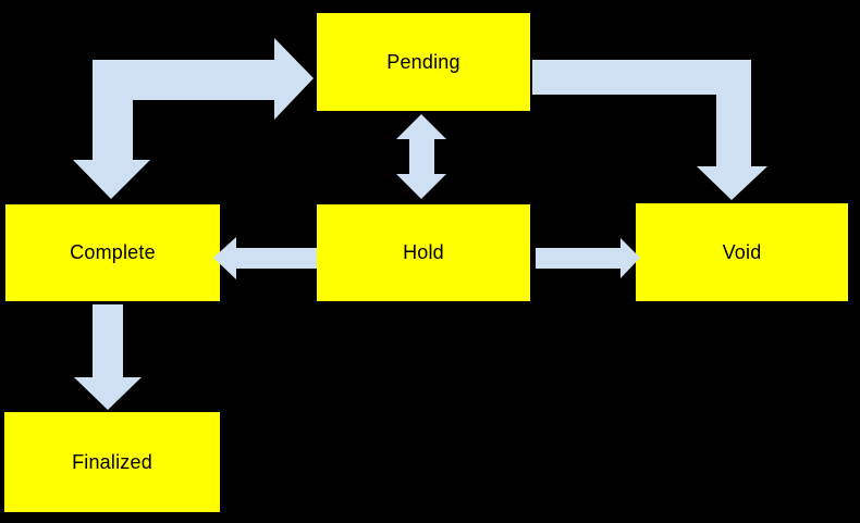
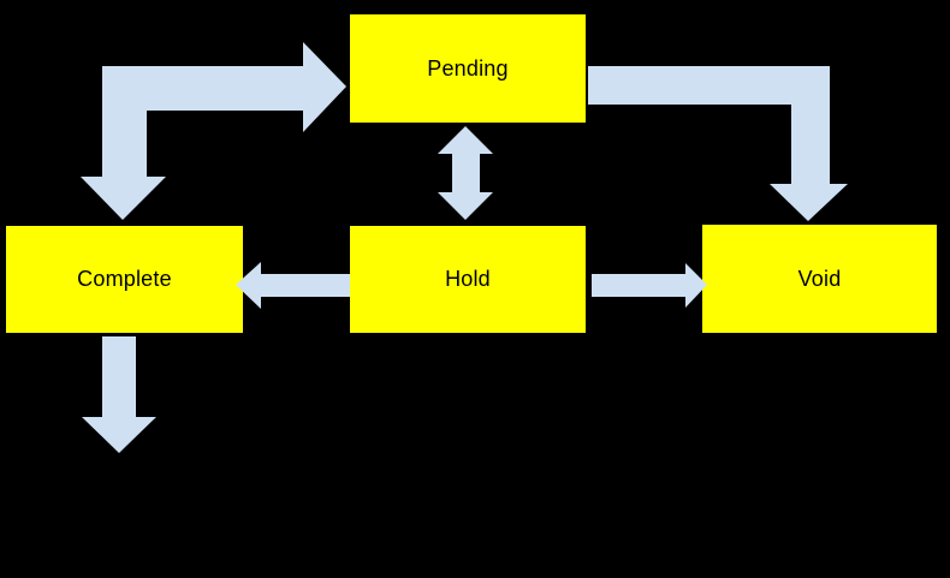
  Pending
  Complete
  Hold
  Void
- Finalized
